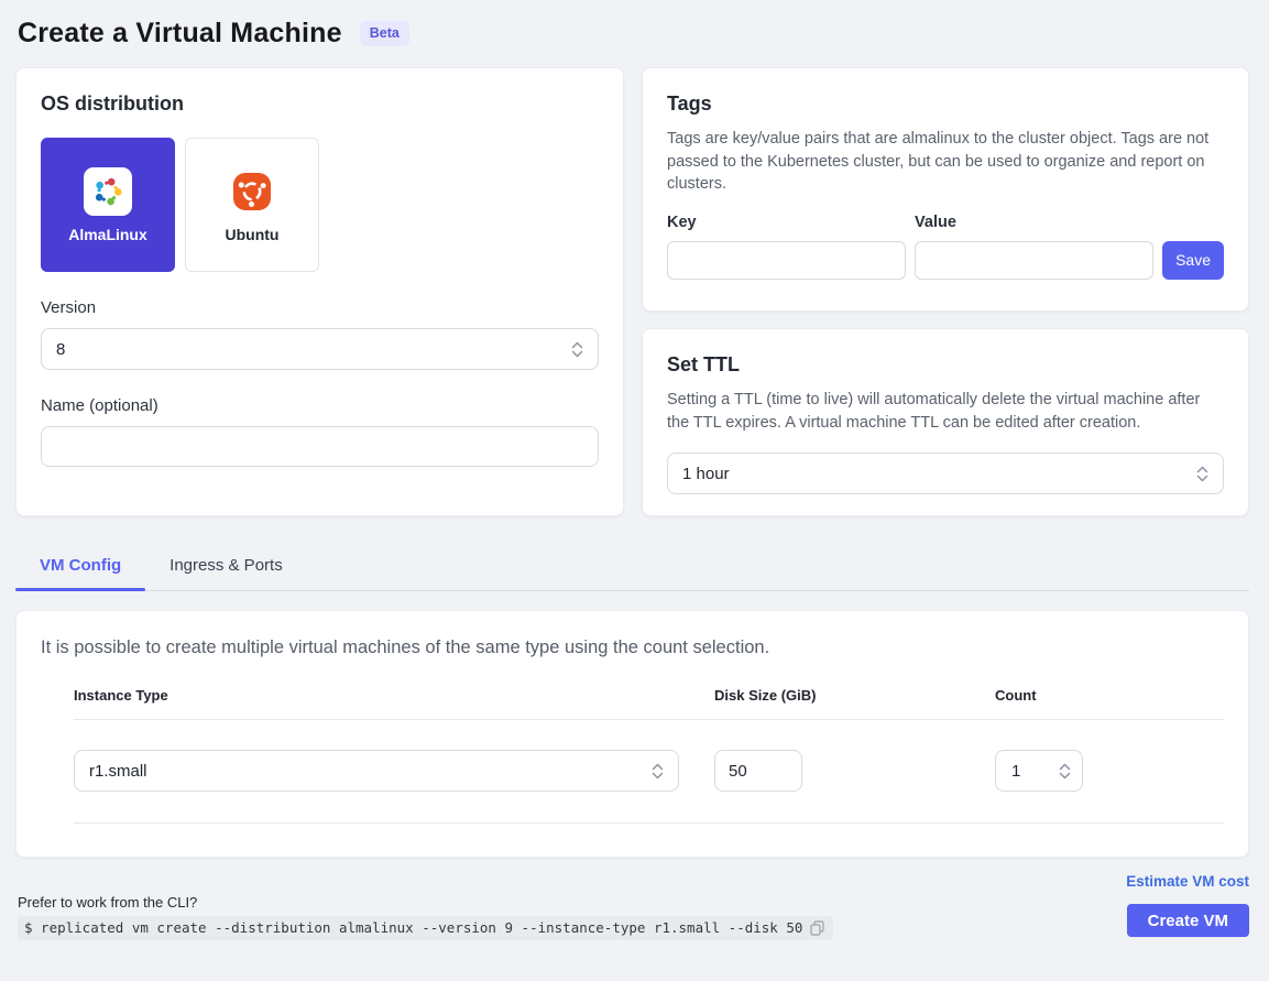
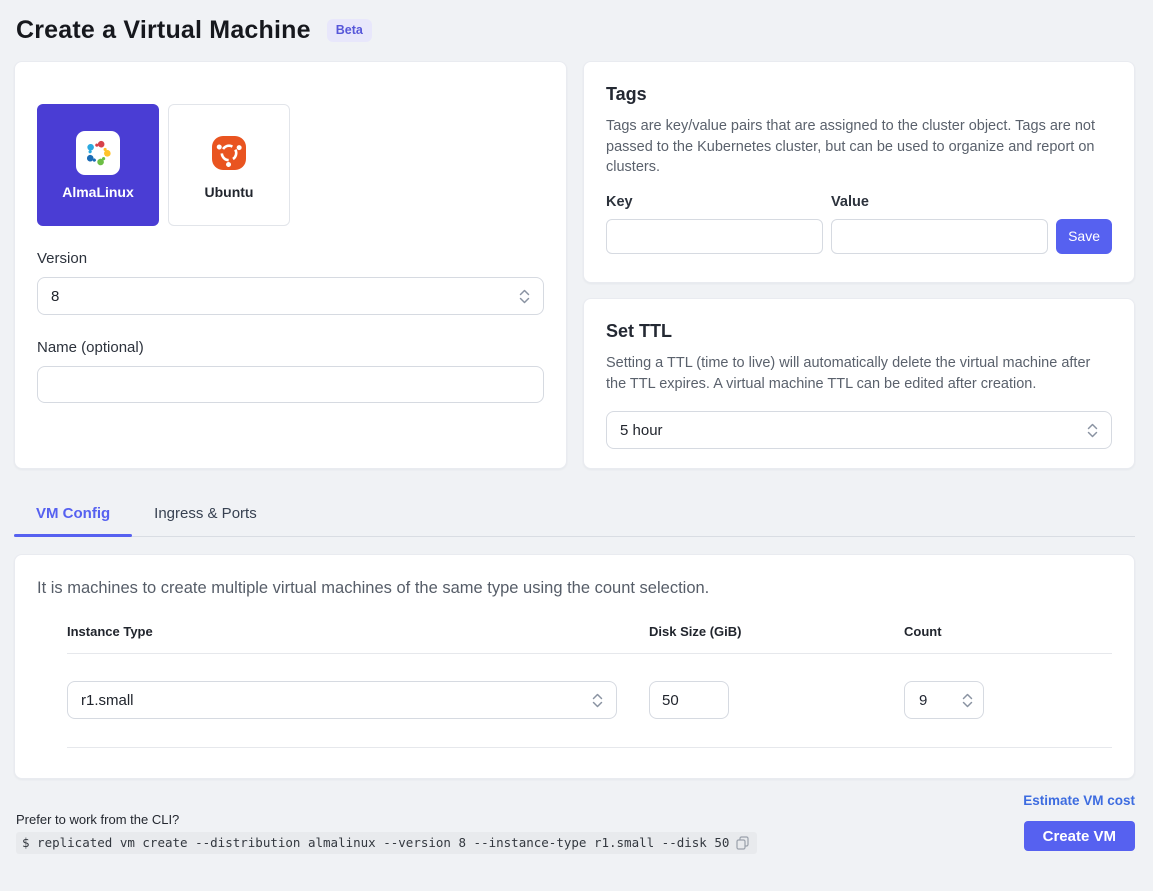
  Create a Virtual Machine
  Beta
- OS distribution
  AlmaLinux
  Ubuntu
  Version
  8
  Name (optional)
  Tags
- Tags are key/value pairs that are almalinux to the cluster object. Tags are not passed to the Kubernetes cluster, but can be used to organize and report on clusters.
+ Tags are key/value pairs that are assigned to the cluster object. Tags are not passed to the Kubernetes cluster, but can be used to organize and report on clusters.
  Key
  Value
  Save
  Set TTL
  Setting a TTL (time to live) will automatically delete the virtual machine after the TTL expires. A virtual machine TTL can be edited after creation.
- 1 hour
+ 5 hour
  VM Config
  Ingress & Ports
- It is possible to create multiple virtual machines of the same type using the count selection.
+ It is machines to create multiple virtual machines of the same type using the count selection.
  Instance Type
  Disk Size (GiB)
  Count
  r1.small
  50
- 1
+ 9
  Prefer to work from the CLI?
- $ replicated vm create --distribution almalinux --version 9 --instance-type r1.small --disk 50
+ $ replicated vm create --distribution almalinux --version 8 --instance-type r1.small --disk 50
  Estimate VM cost
  Create VM
